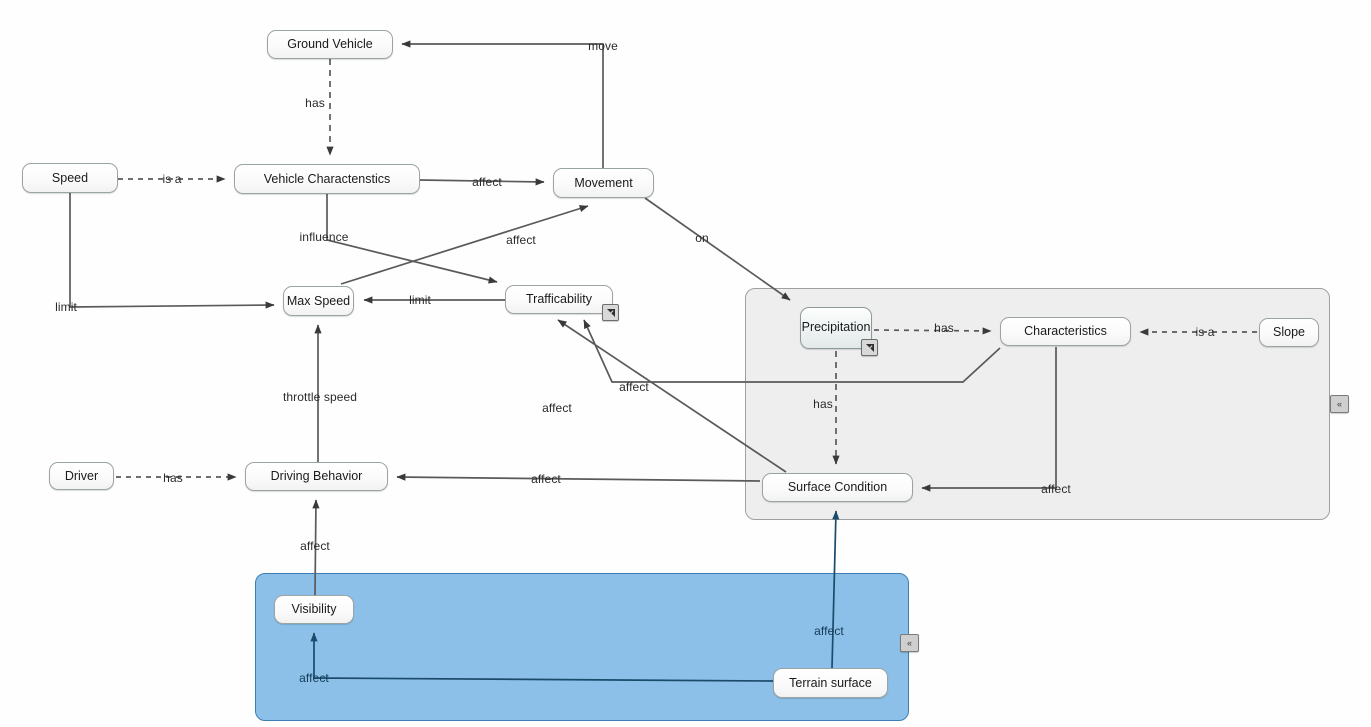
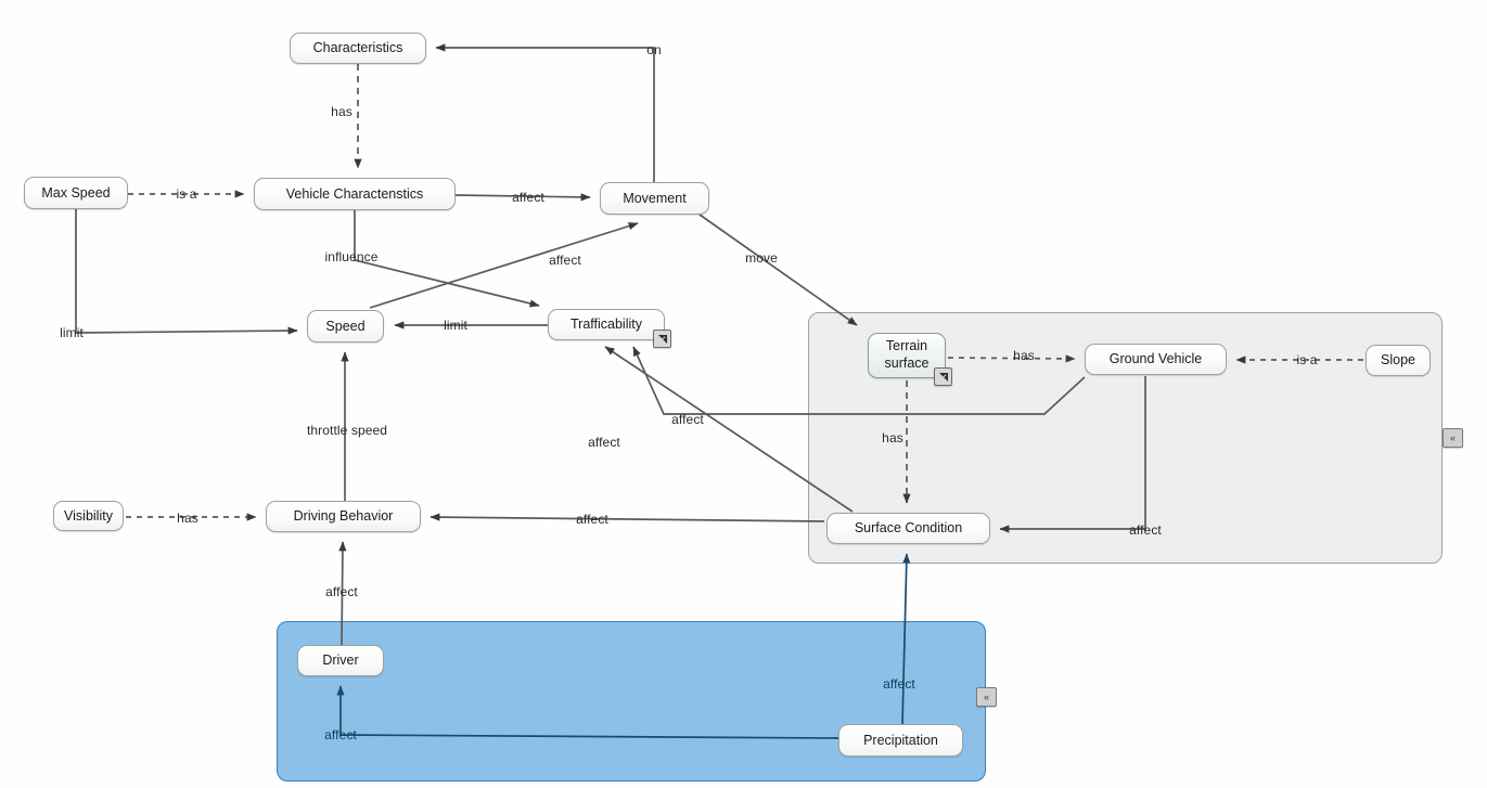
- Ground Vehicle
+ Characteristics
- Speed
+ Max Speed
  Vehicle Charactenstics
  Movement
- Max Speed
+ Speed
  Trafficability
- Precipitation
+ Terrain surface
- Characteristics
+ Ground Vehicle
  Slope
- Driver
+ Visibility
  Driving Behavior
  Surface Condition
- Visibility
+ Driver
- Terrain surface
+ Precipitation
- move
+ on
  has
  is a
  affect
  limit
  influence
  affect
  limit
- on
+ move
  has
  is a
  has
  affect
  affect
  affect
  affect
  has
  throttle speed
  affect
  affect
  affect
  «
  «
